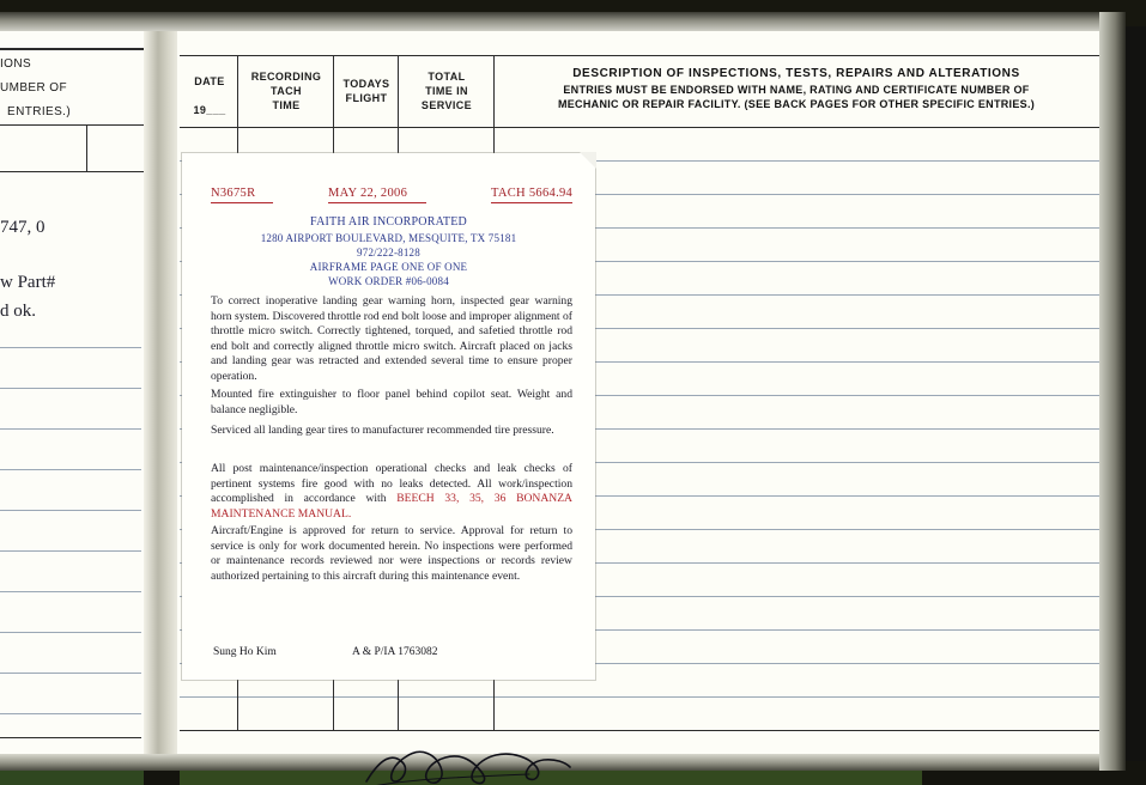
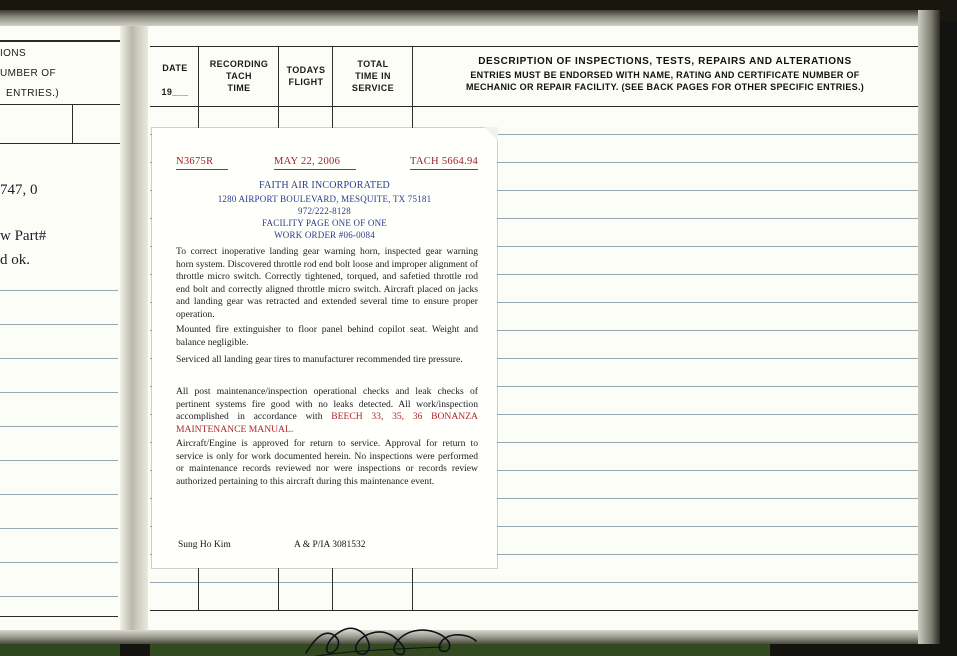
  IONS
  UMBER OF
  ENTRIES.)
  747, 0
  w Part#
  d ok.
  DATE
  19___
  RECORDING
  TACH
  TIME
  TODAYS
  FLIGHT
  TOTAL
  TIME IN
  SERVICE
  DESCRIPTION OF INSPECTIONS, TESTS, REPAIRS AND ALTERATIONS
  ENTRIES MUST BE ENDORSED WITH NAME, RATING AND CERTIFICATE NUMBER OF
  MECHANIC OR REPAIR FACILITY. (SEE BACK PAGES FOR OTHER SPECIFIC ENTRIES.)
  N3675R
  MAY 22, 2006
  TACH 5664.94
  FAITH AIR INCORPORATED
  1280 AIRPORT BOULEVARD, MESQUITE, TX 75181
  972/222-8128
- AIRFRAME PAGE ONE OF ONE
+ FACILITY PAGE ONE OF ONE
  WORK ORDER #06-0084
  To correct inoperative landing gear warning horn, inspected gear warning horn system. Discovered throttle rod end bolt loose and improper alignment of throttle micro switch. Correctly tightened, torqued, and safetied throttle rod end bolt and correctly aligned throttle micro switch. Aircraft placed on jacks and landing gear was retracted and extended several time to ensure proper operation.
  Mounted fire extinguisher to floor panel behind copilot seat. Weight and balance negligible.
  Serviced all landing gear tires to manufacturer recommended tire pressure.
  All post maintenance/inspection operational checks and leak checks of pertinent systems fire good with no leaks detected. All work/inspection accomplished in accordance with BEECH 33, 35, 36 BONANZA MAINTENANCE MANUAL.
  Aircraft/Engine is approved for return to service. Approval for return to service is only for work documented herein. No inspections were performed or maintenance records reviewed nor were inspections or records review authorized pertaining to this aircraft during this maintenance event.
  Sung Ho Kim
- A & P/IA 1763082
+ A & P/IA 3081532
